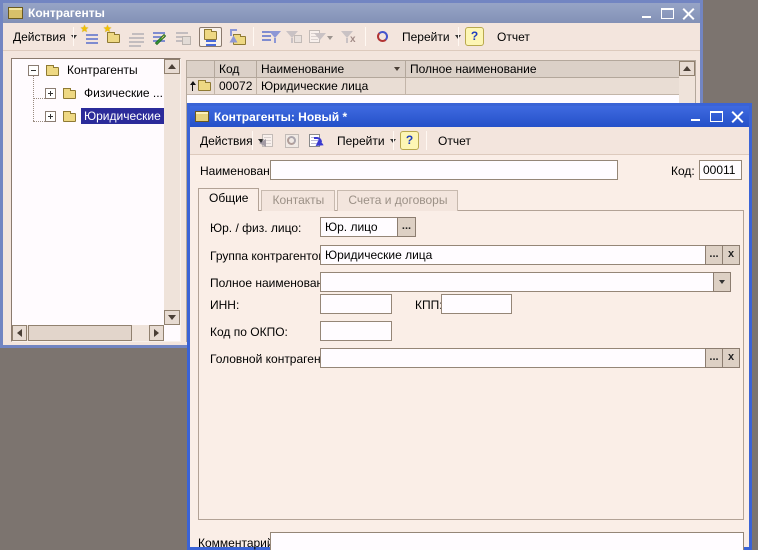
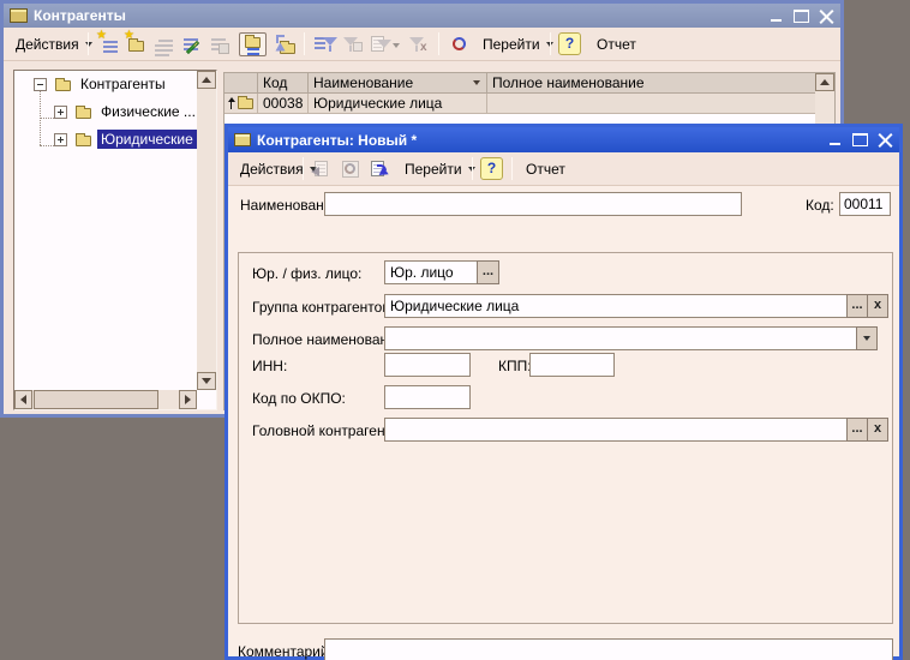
  Контрагенты
  Действия
  ★
  ★
  x
  Перейти
  ?
  Отчет
  Контрагенты
  Физические ...
  Юридические
  Код
  Наименование
  Полное наименование
- 00072
+ 00038
  Юридические лица
  Контрагенты: Новый *
  Действия
  Перейти
  ?
  Отчет
  Наименован
  Код:
  00011
- Общие
- Контакты
- Счета и договоры
  Юр. / физ. лицо:
  Юр. лицо
  ...
  Группа контрагенто
  Юридические лица
  ...
  x
  Полное наименова
  ИНН:
  КПП
  Код по ОКПО:
  Головной контраген
  ...
  x
  Комментари
